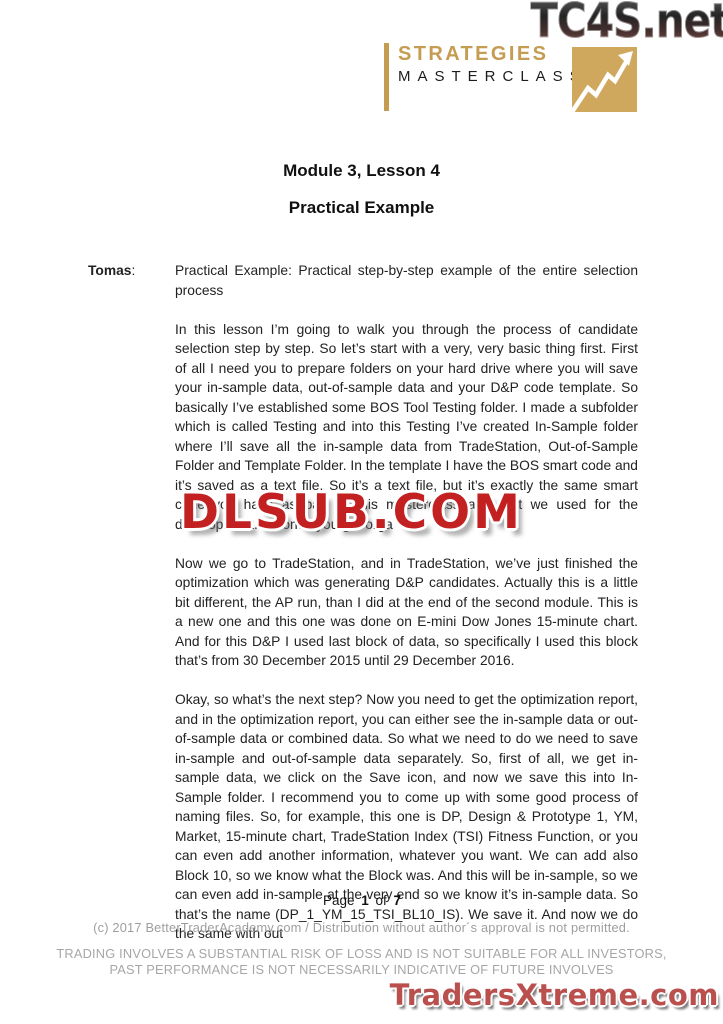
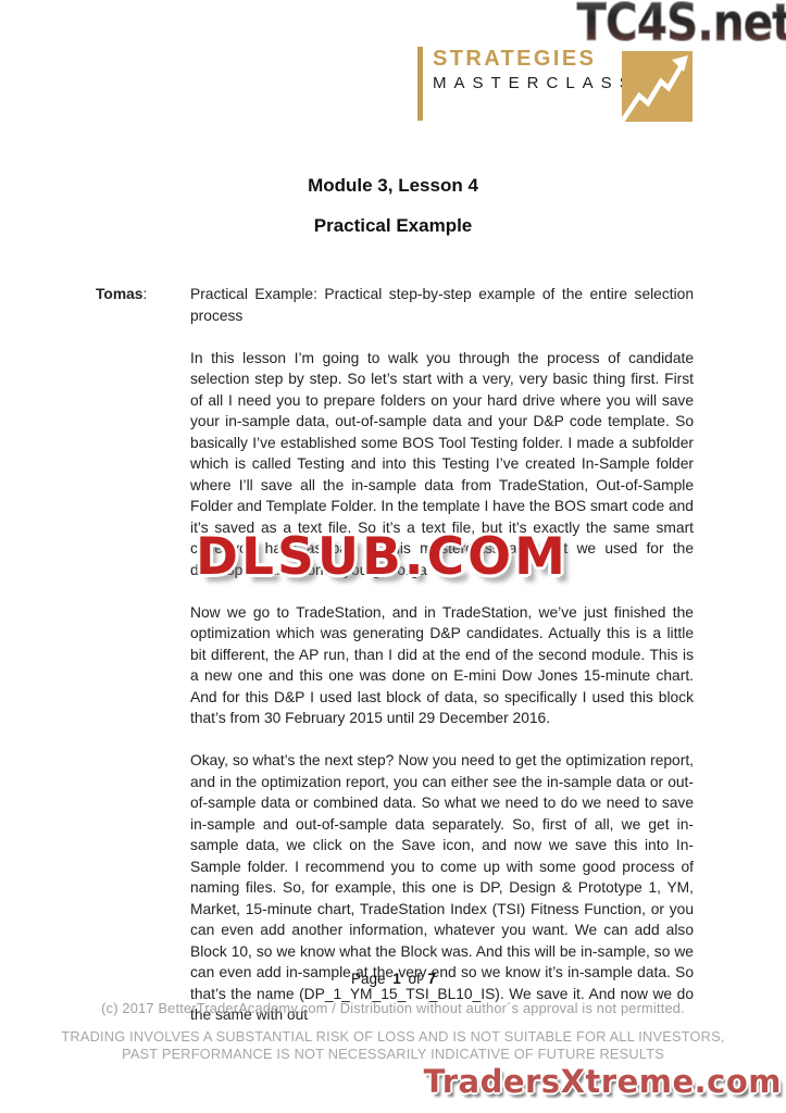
  TC4S.net
  STRATEGIES
  MASTERCLAS
  Module 3, Lesson 4
  Practical Example
  Tomas:
  Practical Example: Practical step-by-step example of the entire selection process
  In this lesson I’m going to walk you through the process of candidate selection step by step. So let’s start with a very, very basic thing first. First of all I need you to prepare folders on your hard drive where you will save your in-sample data, out-of-sample data and your D&P code template. So basically I’ve established some BOS Tool Testing folder. I made a subfolder which is called Testing and into this Testing I’ve created In-Sample folder where I’ll save all the in-sample data from TradeStation, Out-of-Sample Folder and Template Folder. In the template I have the BOS smart code and it’s saved as a text file. So it’s a text file, but it’s exactly the same smart code you have as part of this masterclass and that we used for the development. So once you get orga
- Now we go to TradeStation, and in TradeStation, we’ve just finished the optimization which was generating D&P candidates. Actually this is a little bit different, the AP run, than I did at the end of the second module. This is a new one and this one was done on E-mini Dow Jones 15-minute chart. And for this D&P I used last block of data, so specifically I used this block that’s from 30 December 2015 until 29 December 2016.
+ Now we go to TradeStation, and in TradeStation, we’ve just finished the optimization which was generating D&P candidates. Actually this is a little bit different, the AP run, than I did at the end of the second module. This is a new one and this one was done on E-mini Dow Jones 15-minute chart. And for this D&P I used last block of data, so specifically I used this block that’s from 30 February 2015 until 29 December 2016.
  Okay, so what’s the next step? Now you need to get the optimization report, and in the optimization report, you can either see the in-sample data or out-of-sample data or combined data. So what we need to do we need to save in-sample and out-of-sample data separately. So, first of all, we get in-sample data, we click on the Save icon, and now we save this into In-Sample folder. I recommend you to come up with some good process of naming files. So, for example, this one is DP, Design & Prototype 1, YM, Market, 15-minute chart, TradeStation Index (TSI) Fitness Function, or you can even add another information, whatever you want. We can add also Block 10, so we know what the Block was. And this will be in-sample, so we can even add in-sample at the very end so we know it’s in-sample data. So that’s the name (DP_1_YM_15_TSI_BL10_IS). We save it. And now we do the same with out
  DLSUB.COM
  Page 1 of 7
  (c) 2017 BetterTraderAcademy.com / Distribution without author´s approval is not permitted.
  TRADING INVOLVES A SUBSTANTIAL RISK OF LOSS AND IS NOT SUITABLE FOR ALL INVESTORS,
- PAST PERFORMANCE IS NOT NECESSARILY INDICATIVE OF FUTURE INVOLVES
+ PAST PERFORMANCE IS NOT NECESSARILY INDICATIVE OF FUTURE RESULTS
  TradersXtreme.com
